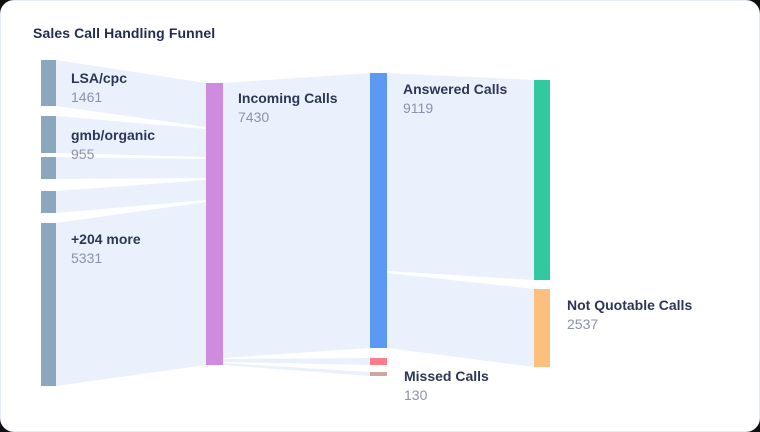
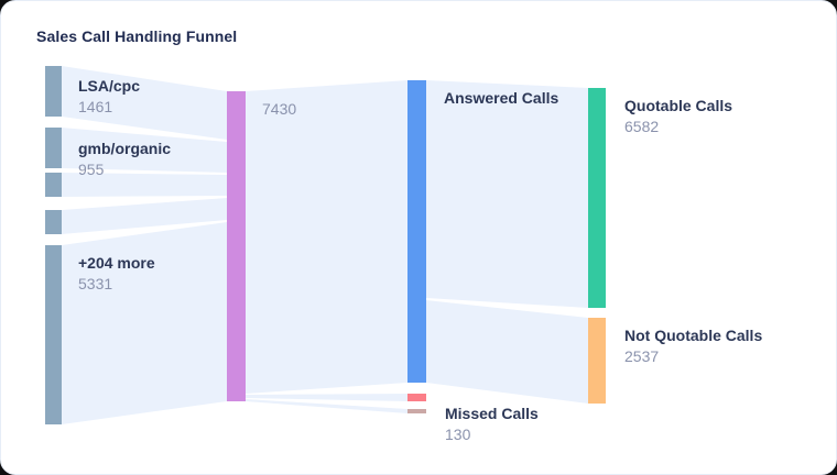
  Sales Call Handling Funnel
  LSA/cpc
  1461
  gmb/organic
  955
  +204 more
  5331
- Incoming Calls
  7430
  Answered Calls
- 9119
  Missed Calls
  130
+ Quotable Calls
+ 6582
  Not Quotable Calls
  2537
